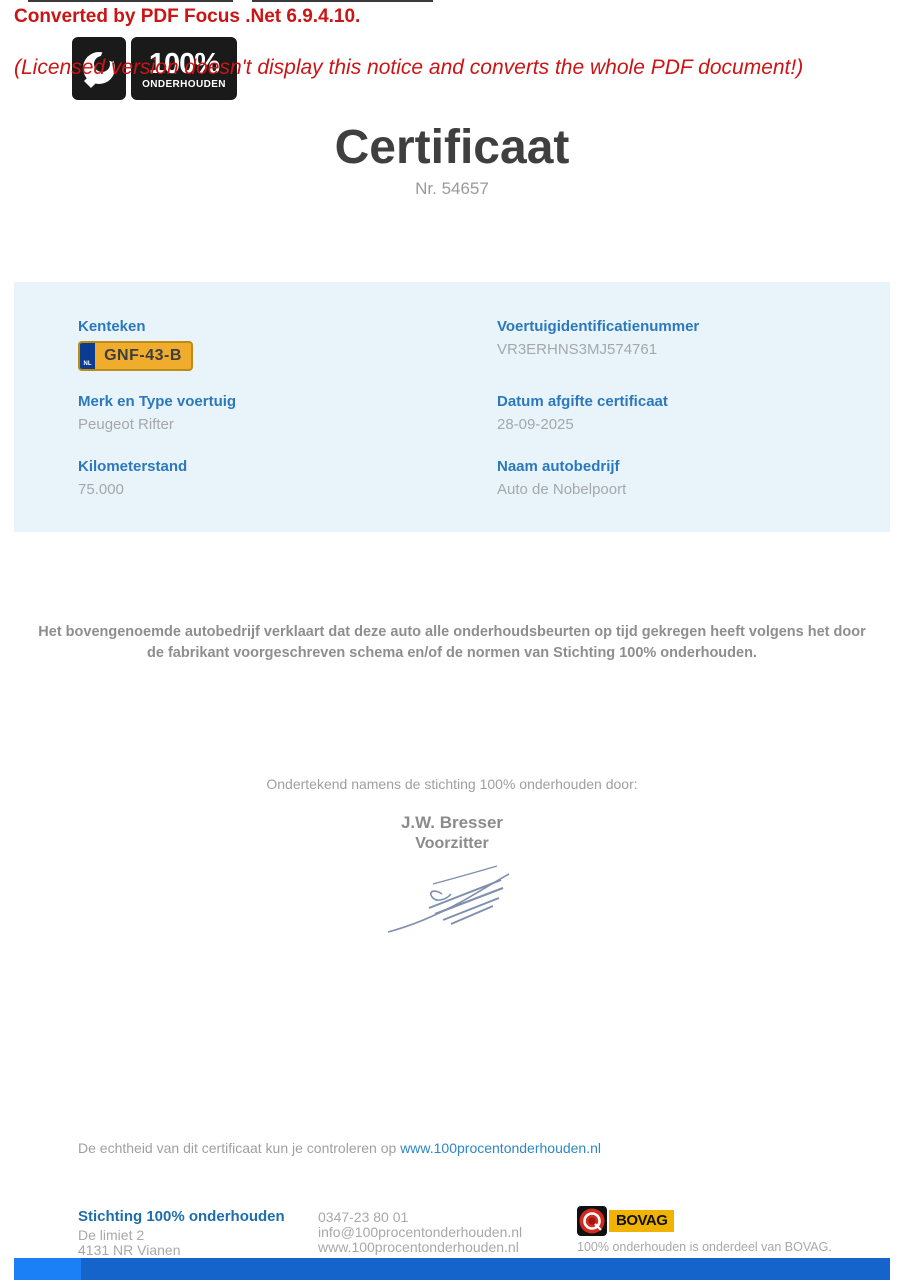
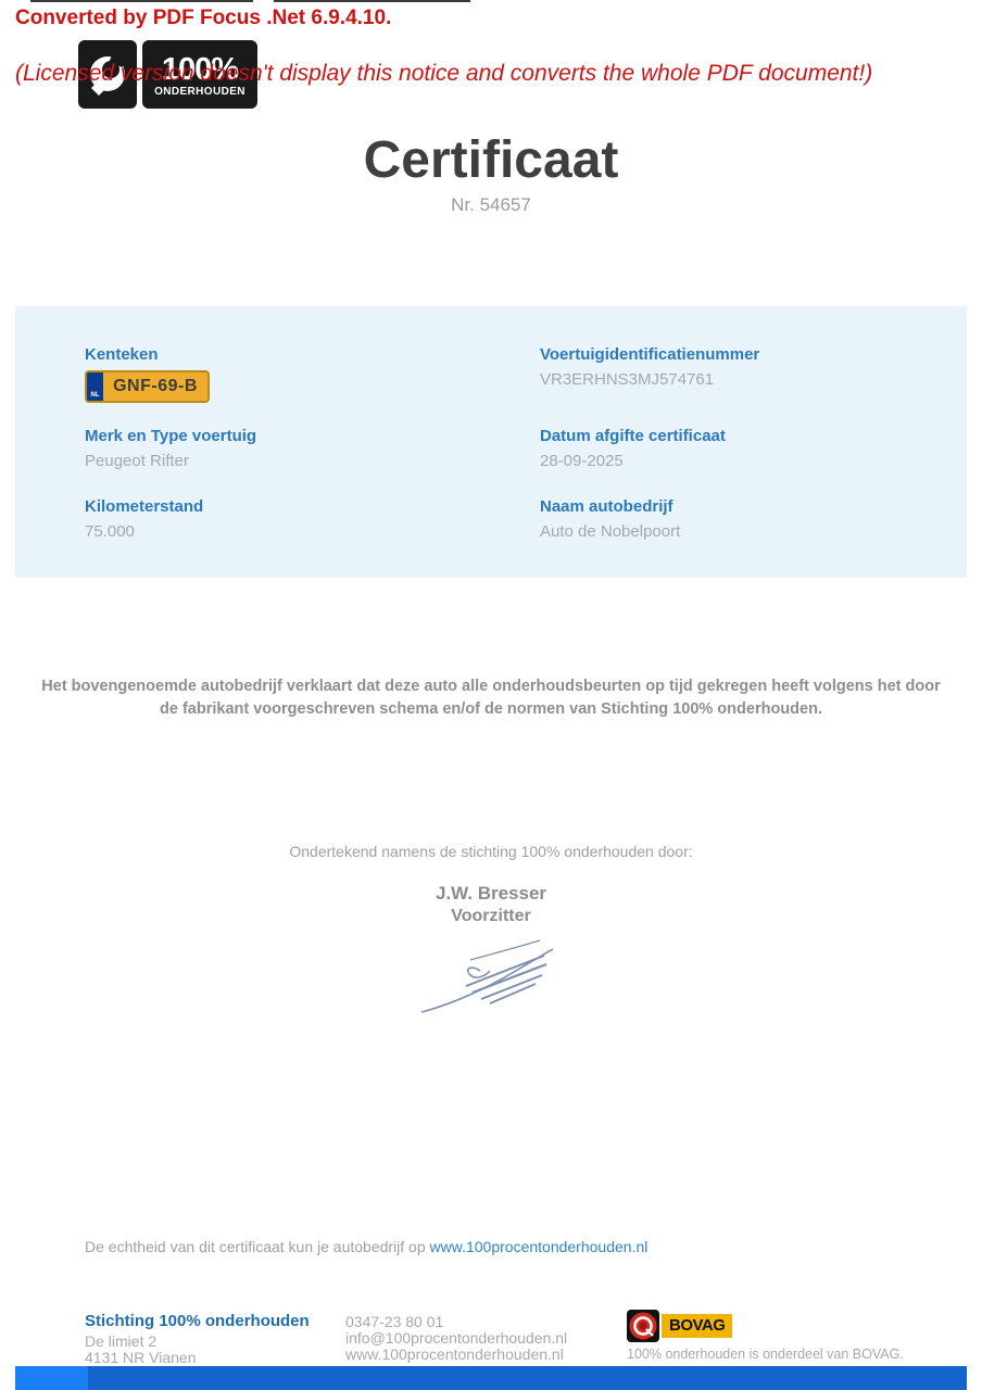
  Converted by PDF Focus .Net 6.9.4.10.
  100%
  ONDERHOUDEN
  (Licensed version doesn't display this notice and converts the whole PDF document!)
  Certificaat
  Nr. 54657
  Kenteken
- GNF-43-B
+ GNF-69-B
  Merk en Type voertuig
  Peugeot Rifter
  Kilometerstand
  75.000
  Voertuigidentificatienummer
  VR3ERHNS3MJ574761
  Datum afgifte certificaat
  28-09-2025
  Naam autobedrijf
  Auto de Nobelpoort
  Het bovengenoemde autobedrijf verklaart dat deze auto alle onderhoudsbeurten op tijd gekregen heeft volgens het door de fabrikant voorgeschreven schema en/of de normen van Stichting 100% onderhouden.
  Ondertekend namens de stichting 100% onderhouden door:
  J.W. Bresser
  Voorzitter
- De echtheid van dit certificaat kun je controleren op www.100procentonderhouden.nl
+ De echtheid van dit certificaat kun je autobedrijf op www.100procentonderhouden.nl
  Stichting 100% onderhouden
  De limiet 2
  4131 NR Vianen
  0347-23 80 01
  info@100procentonderhouden.nl
  www.100procentonderhouden.nl
  BOVAG
  100% onderhouden is onderdeel van BOVAG.
